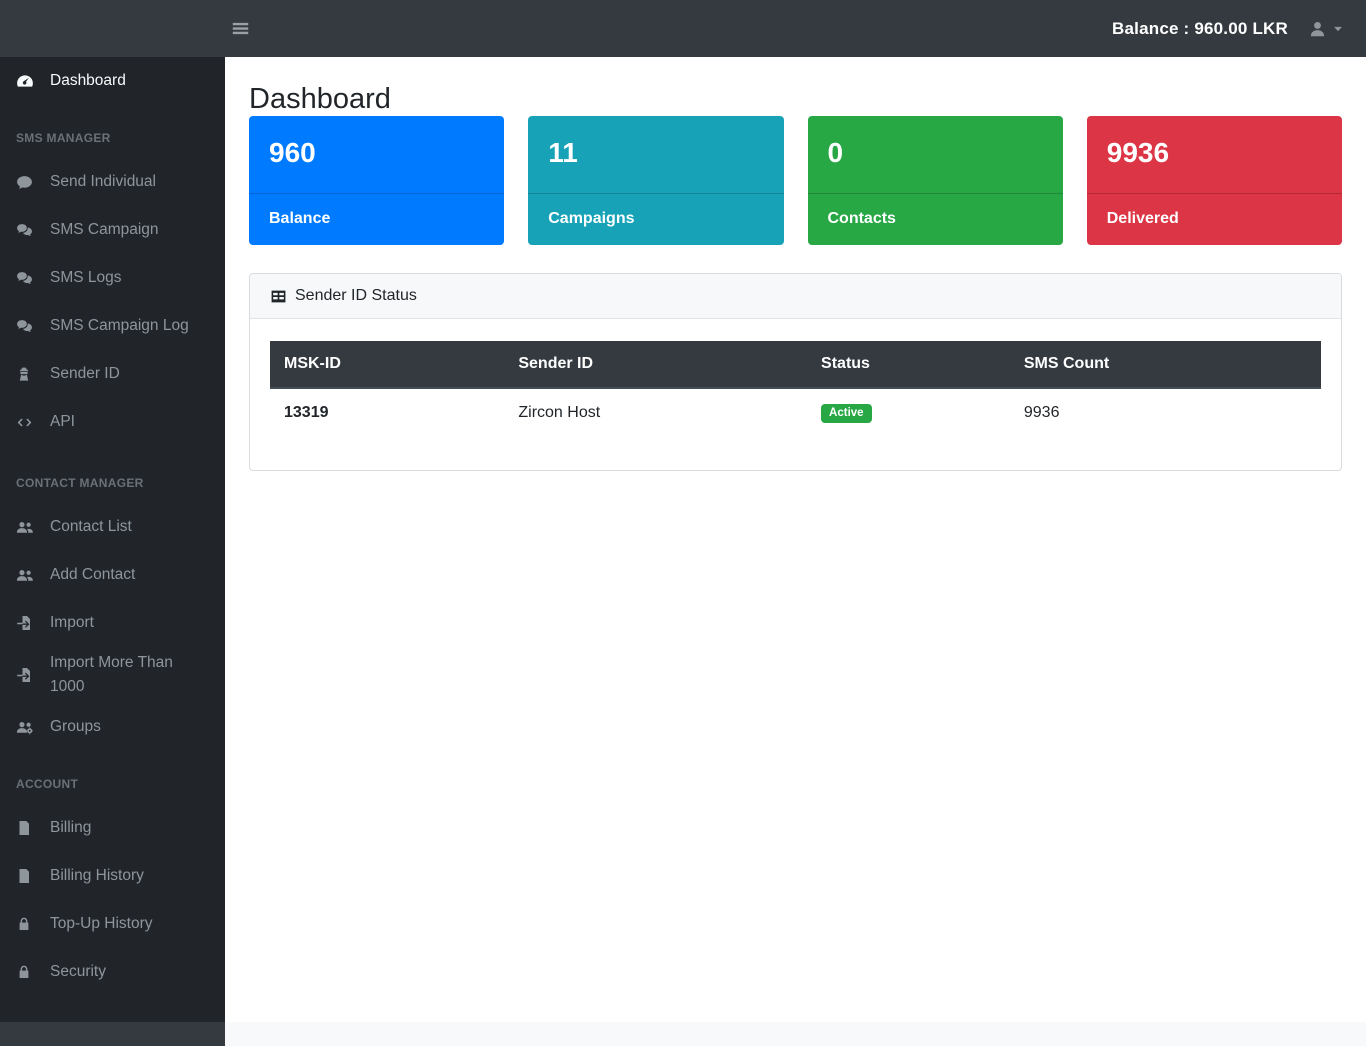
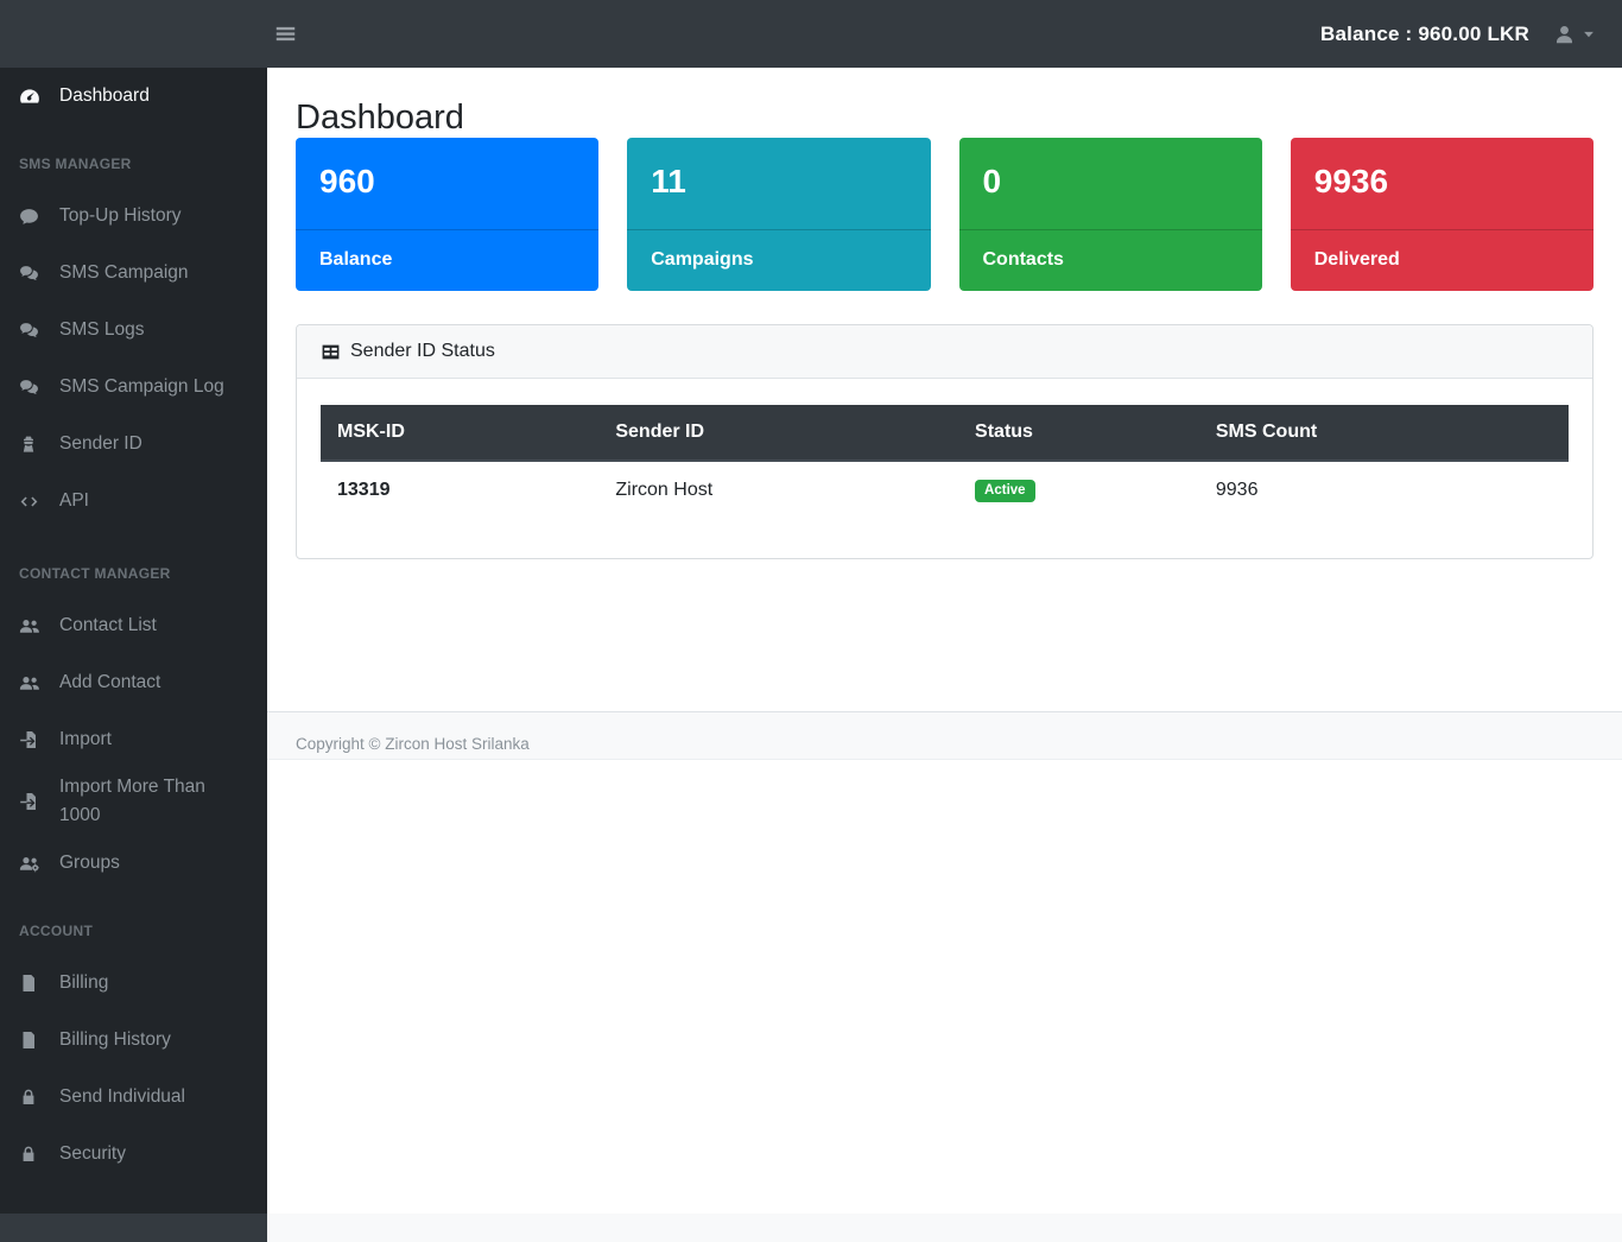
  Balance : 960.00 LKR
  Dashboard
  SMS MANAGER
- Send Individual
+ Top-Up History
  SMS Campaign
  SMS Logs
  SMS Campaign Log
  Sender ID
  API
  CONTACT MANAGER
  Contact List
  Add Contact
  Import
  Import More Than 1000
  Groups
  ACCOUNT
  Billing
  Billing History
- Top-Up History
+ Send Individual
  Security
  Dashboard
  960
  Balance
  11
  Campaigns
  0
  Contacts
  9936
  Delivered
  Sender ID Status
  MSK-ID	Sender ID	Status	SMS Count
  13319	Zircon Host	Active	9936
+ Copyright © Zircon Host Srilanka
